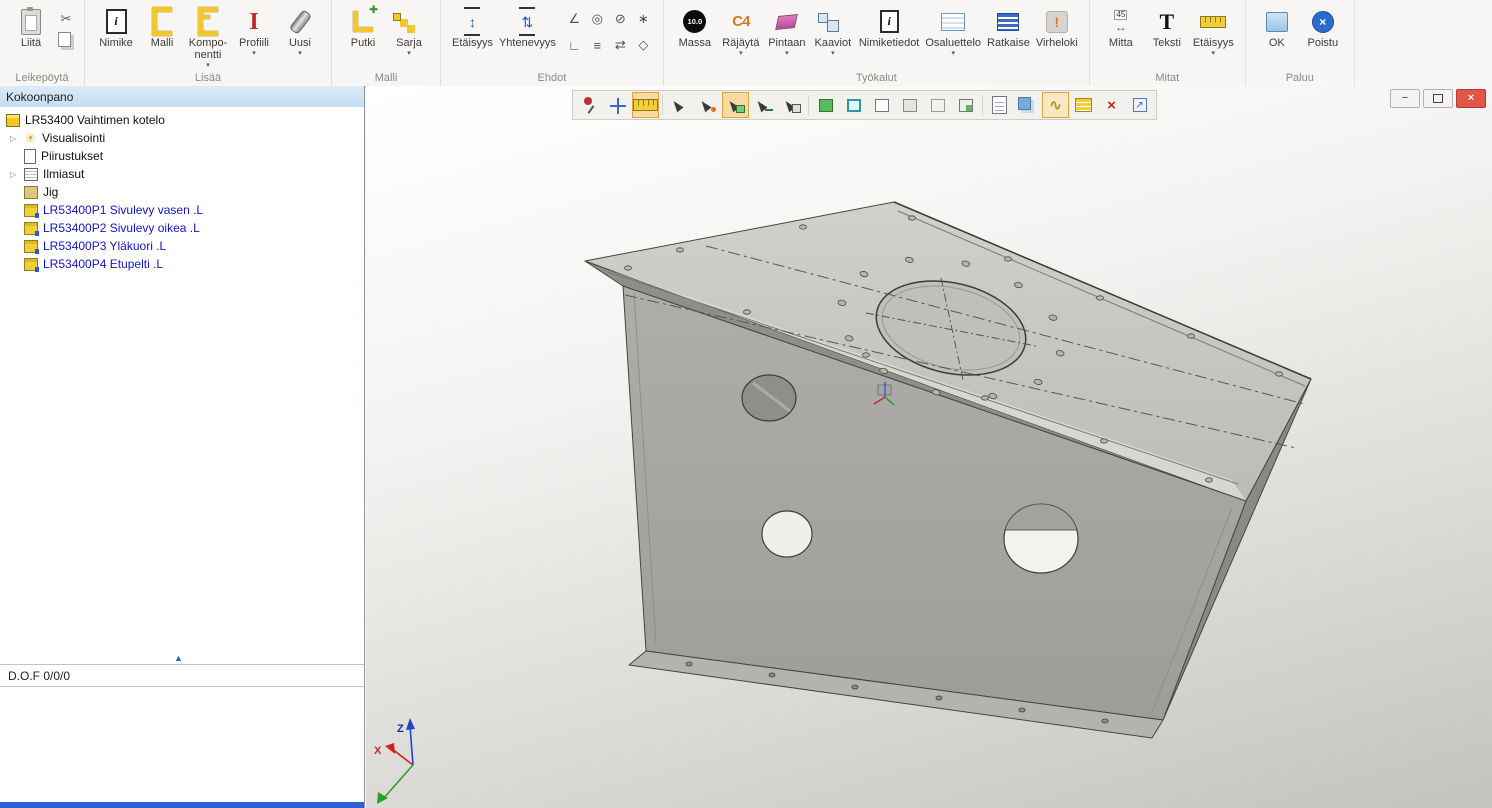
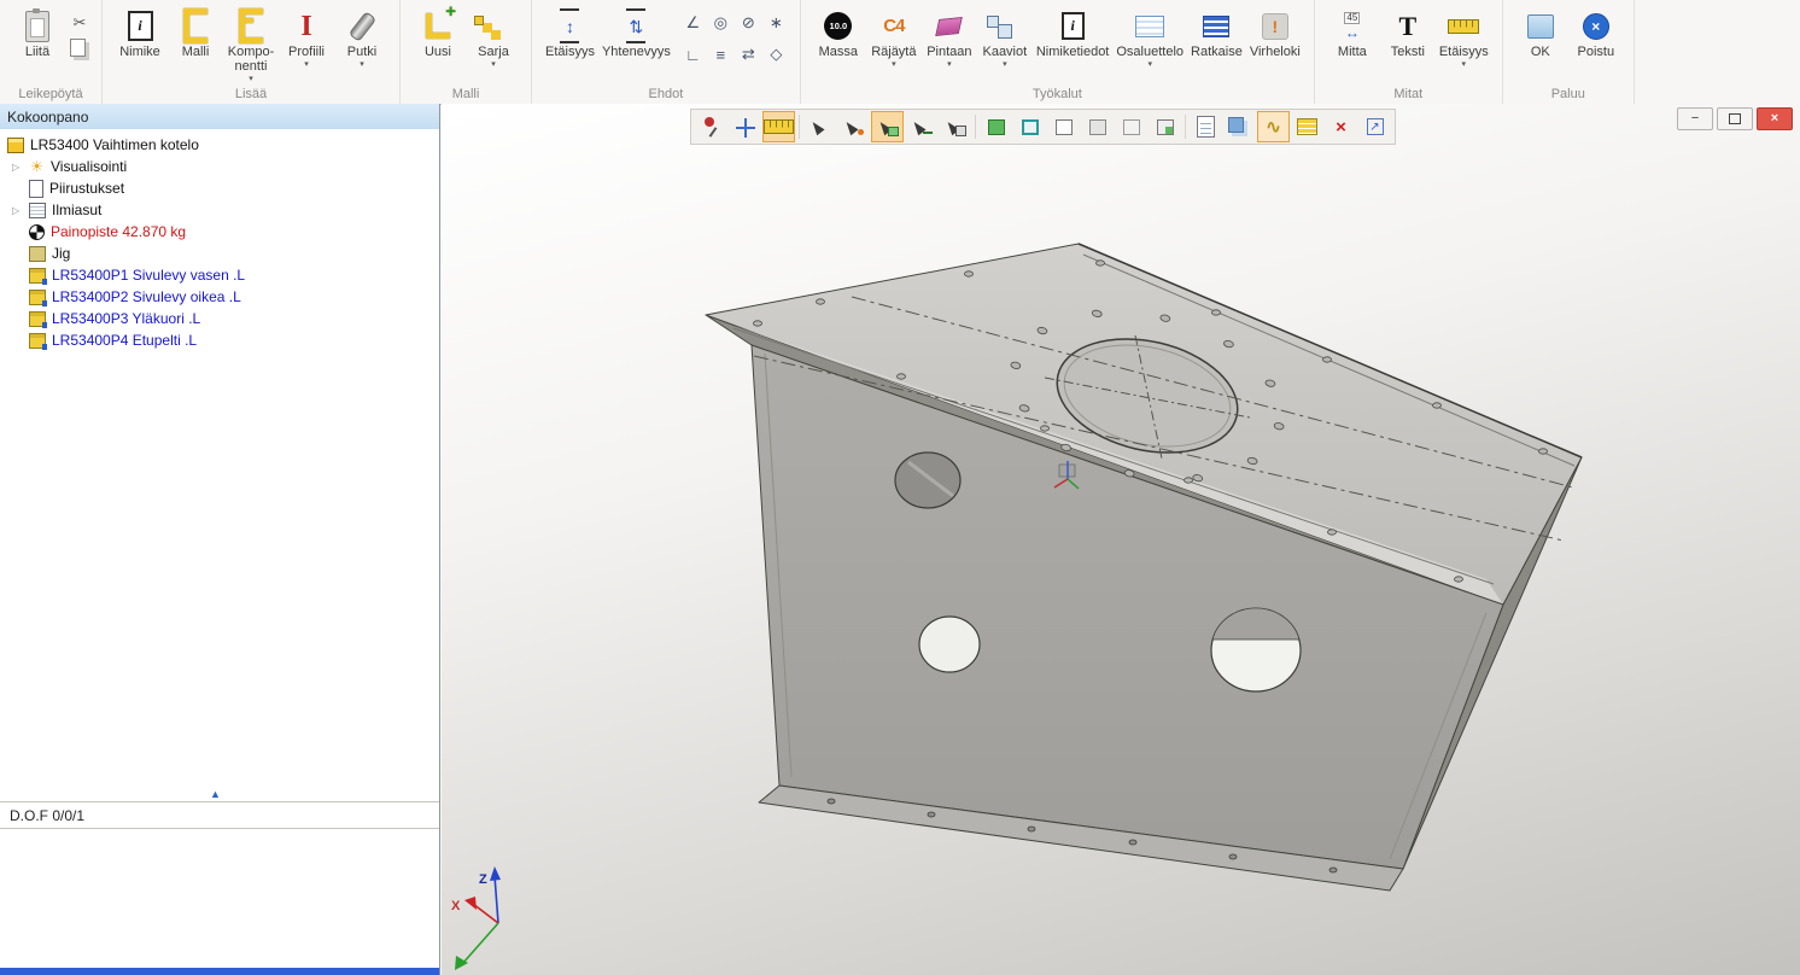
  Liitä
  ✂
  Leikepöytä
  i
  Nimike
  Malli
  Kompo-
  nentti
  I
  Profiili
- Uusi
+ Putki
  Lisää
  +
- Putki
+ Uusi
  Sarja
  Malli
  ↕
  Etäisyys
  ⇅
  Yhtenevyys
  ∠
  ◎
  ⊘
  ∗
  ∟
  ≡
  ⇄
  ◇
  Ehdot
  10.0
  Massa
  C4
  Räjäytä
  Pintaan
  Kaaviot
  i
  Nimiketiedot
  Osaluettelo
  Ratkaise
  !
  Virheloki
  Työkalut
  45
  ↔
  Mitta
  T
  Teksti
  Etäisyys
  Mitat
  OK
  ×
  Poistu
  Paluu
  Kokoonpano
  LR53400 Vaihtimen kotelo
  ▷
  ☀
  Visualisointi
  Piirustukset
  ▷
  Ilmiasut
+ Painopiste 42.870 kg
  Jig
  LR53400P1 Sivulevy vasen .L
  LR53400P2 Sivulevy oikea .L
  LR53400P3 Yläkuori .L
  LR53400P4 Etupelti .L
  ▲
- D.O.F 0/0/0
+ D.O.F 0/0/1
  Z
  X
  ∿
  ×
  ↗
  −
  ×
